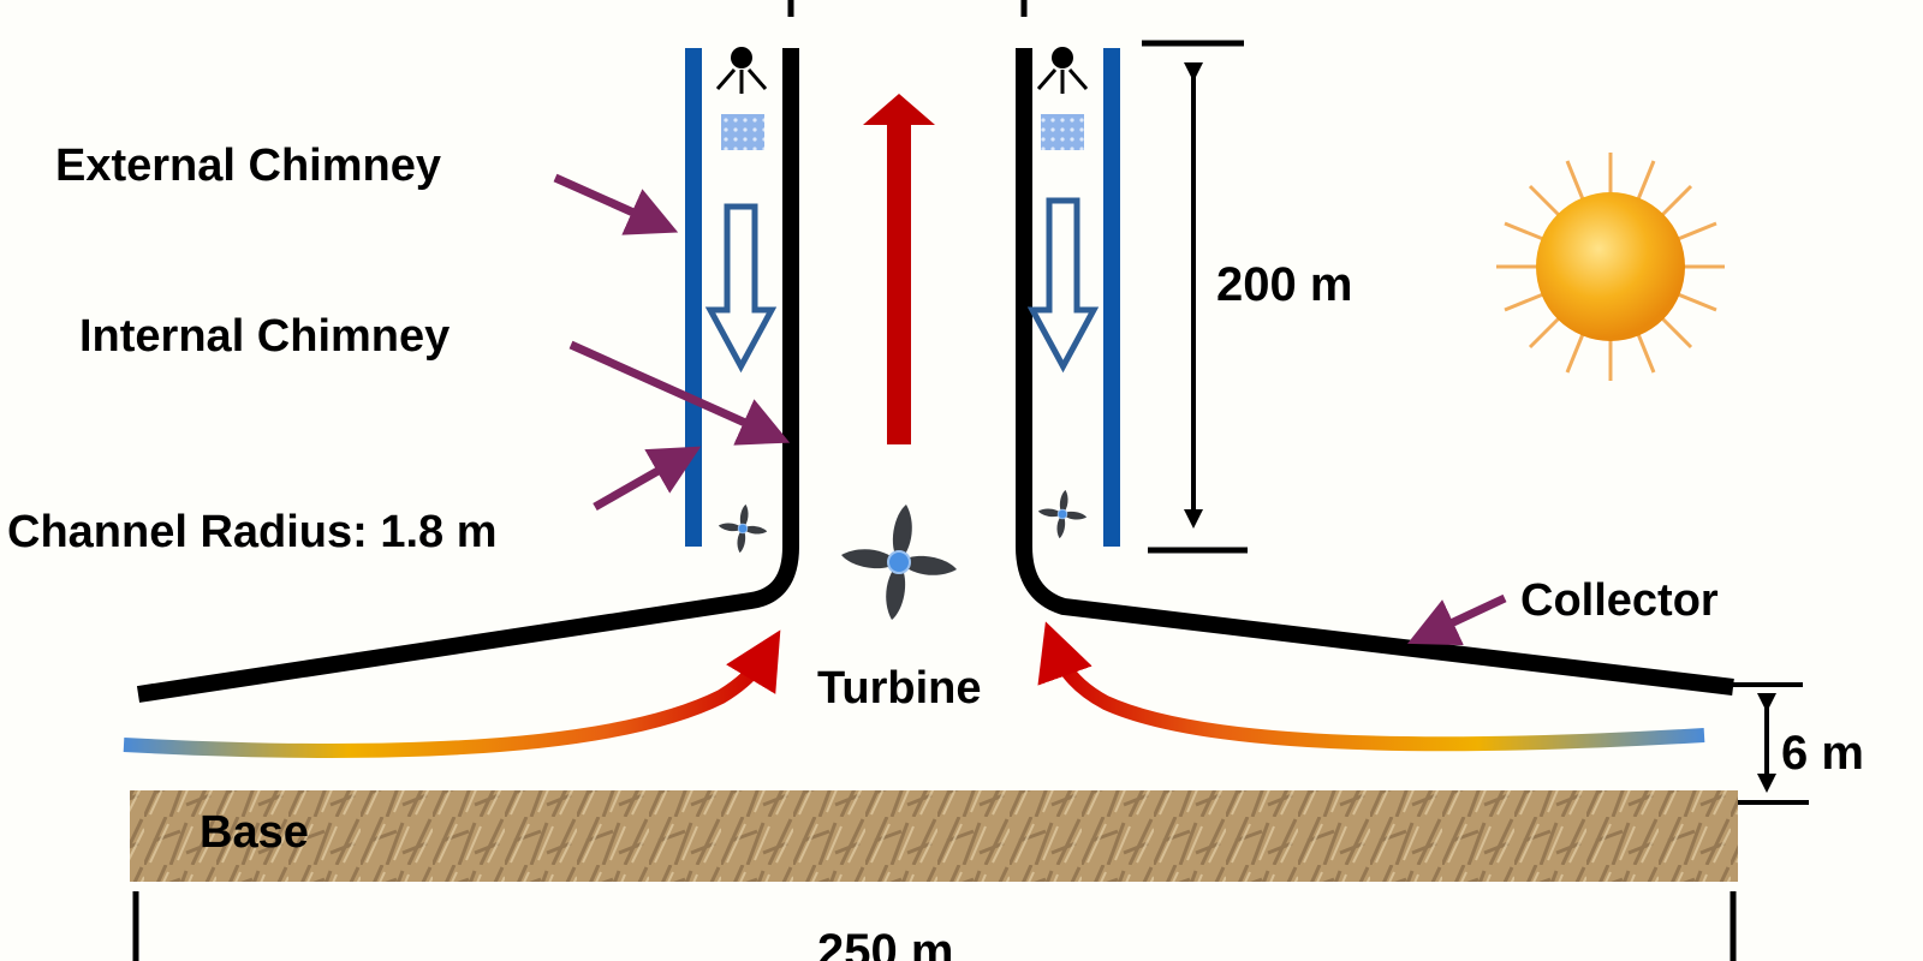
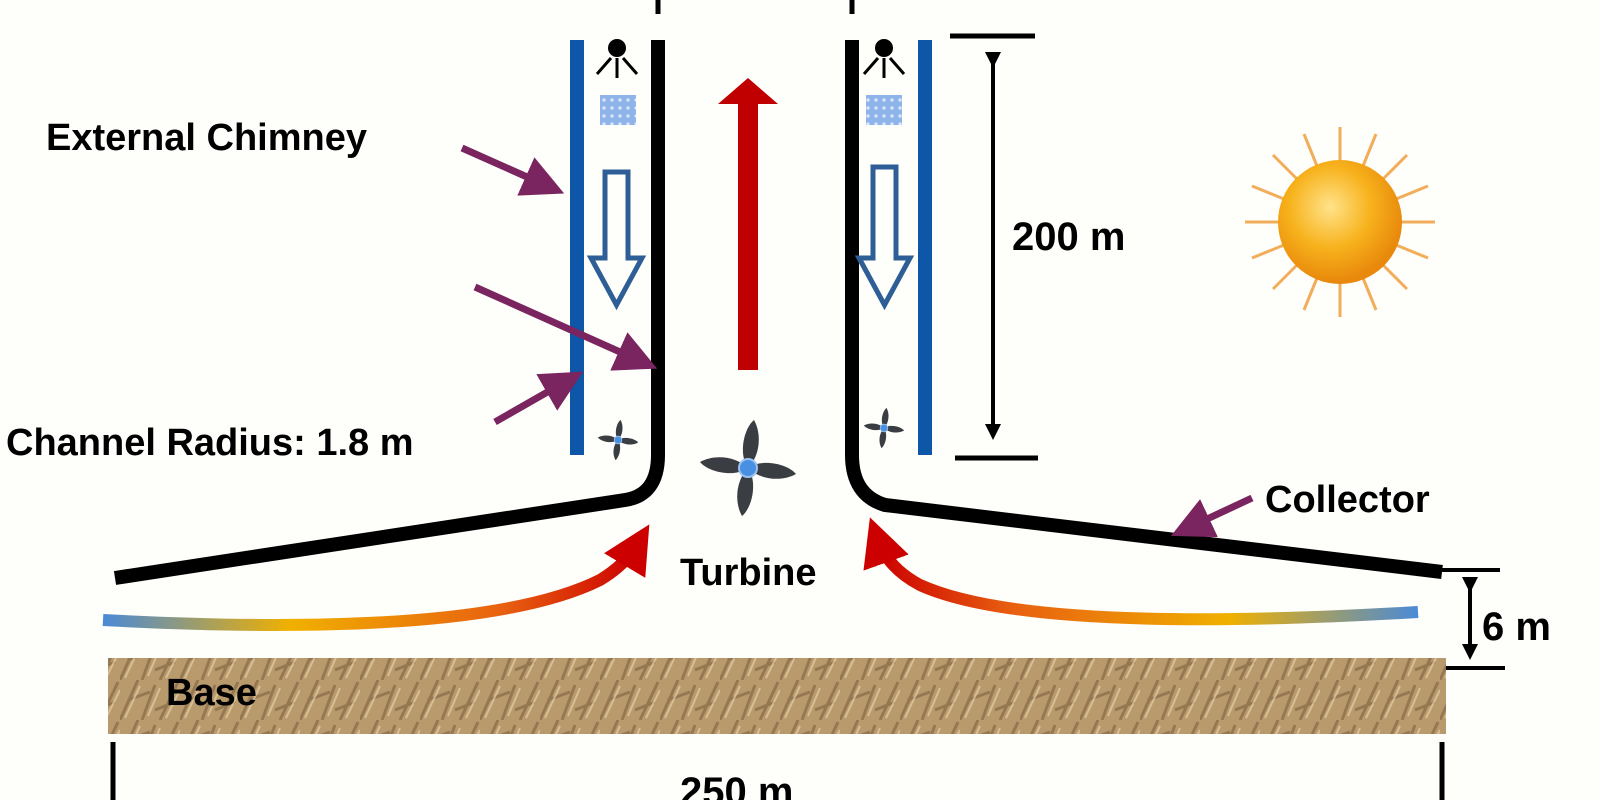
  200 m
  6 m
  Base
  250 m
  External Chimney
- Internal Chimney
  Channel Radius: 1.8 m
  Turbine
  Collector
